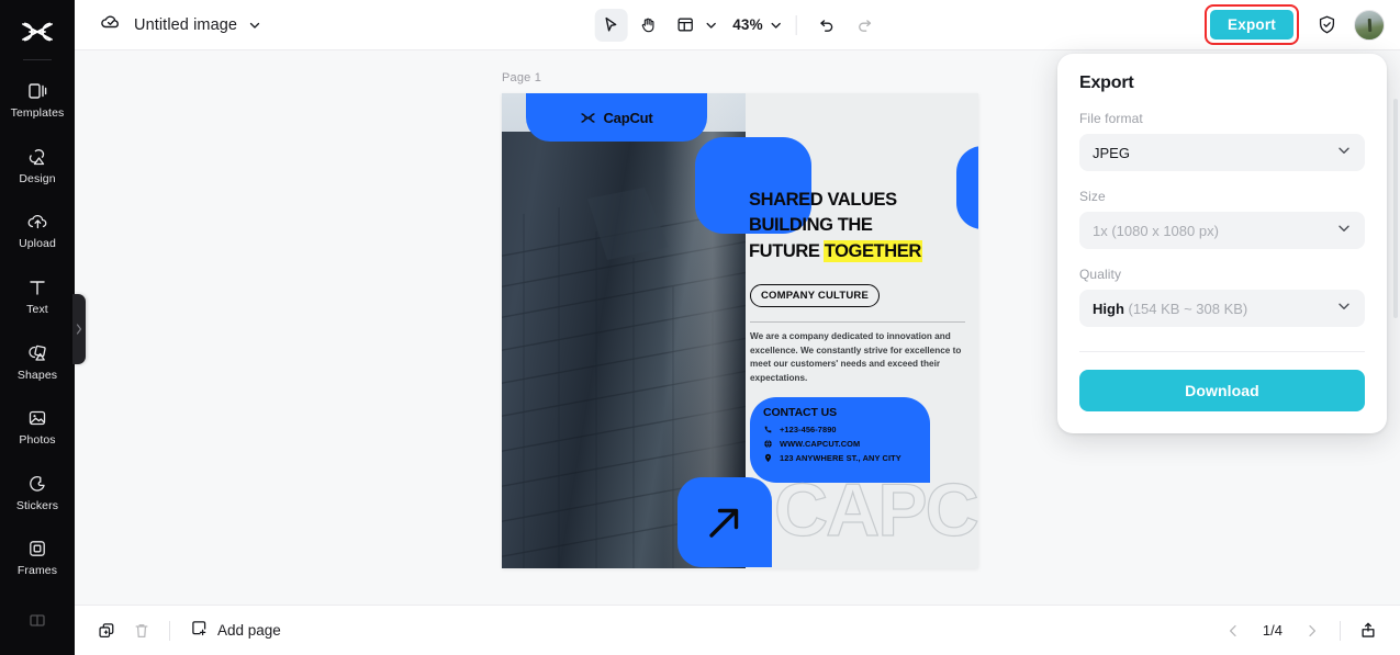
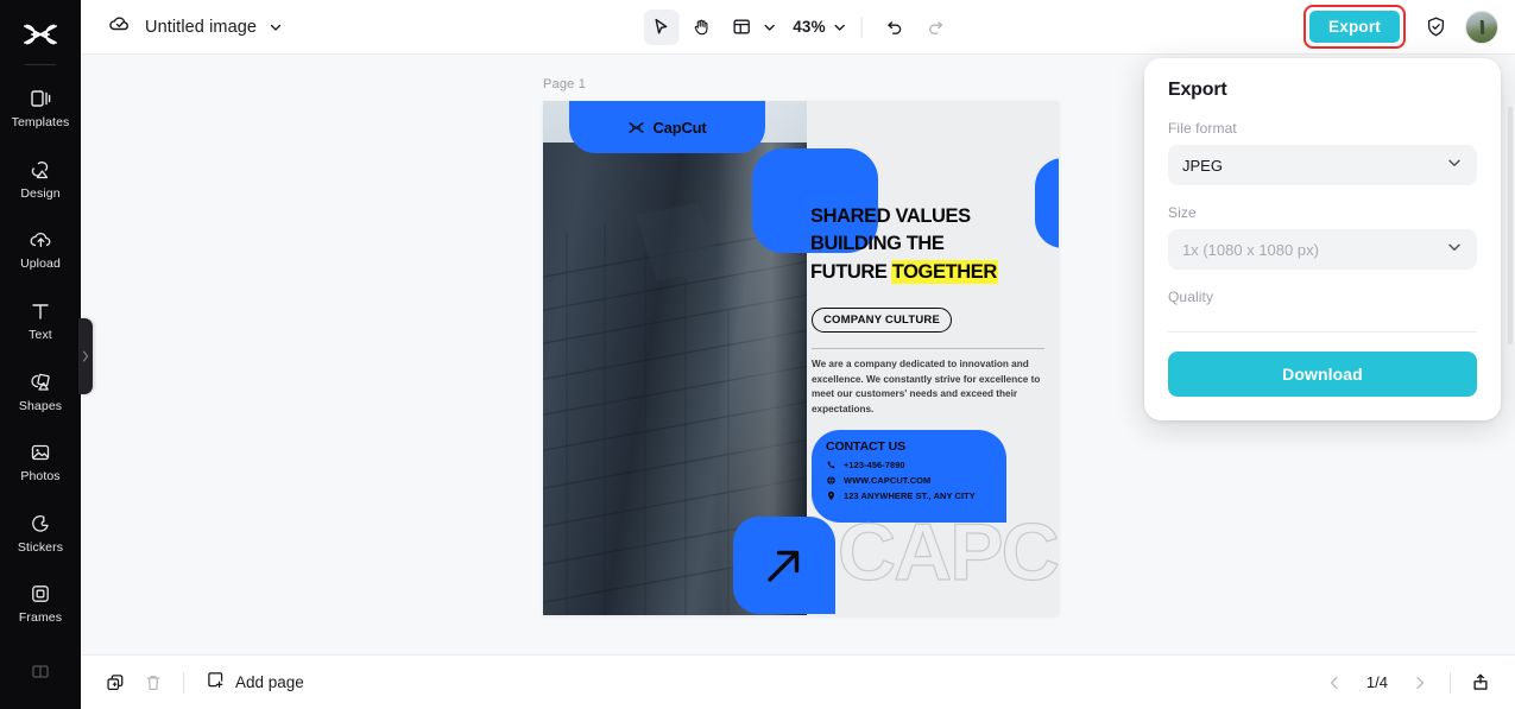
  Templates
  Design
  Upload
  Text
  Shapes
  Photos
  Stickers
  Frames
  Untitled image
  43%
  Export
  Page 1
  CapCut
  SHARED VALUES
  BUILDING THE
  FUTURE TOGETHER
  COMPANY CULTURE
  We are a company dedicated to innovation and excellence. We constantly strive for excellence to meet our customers' needs and exceed their expectations.
  CONTACT US
  +123-456-7890
  WWW.CAPCUT.COM
  123 ANYWHERE ST., ANY CITY
  Export
  File format
  JPEG
  Size
  1x (1080 x 1080 px)
  Quality
- High (154 KB ~ 308 KB)
  Download
  Add page
  1/4
